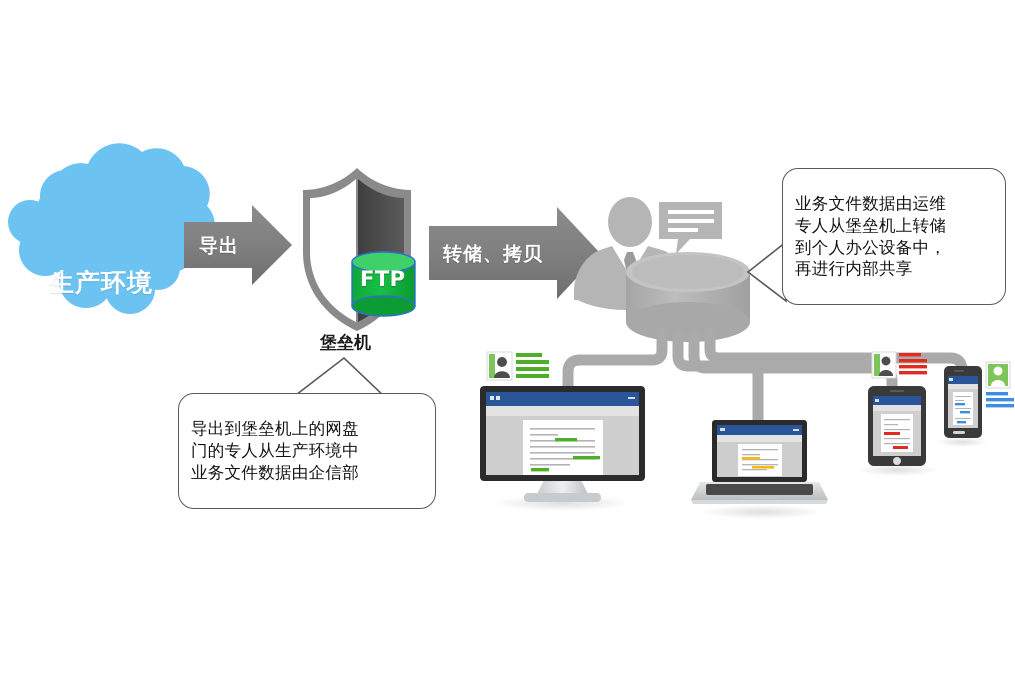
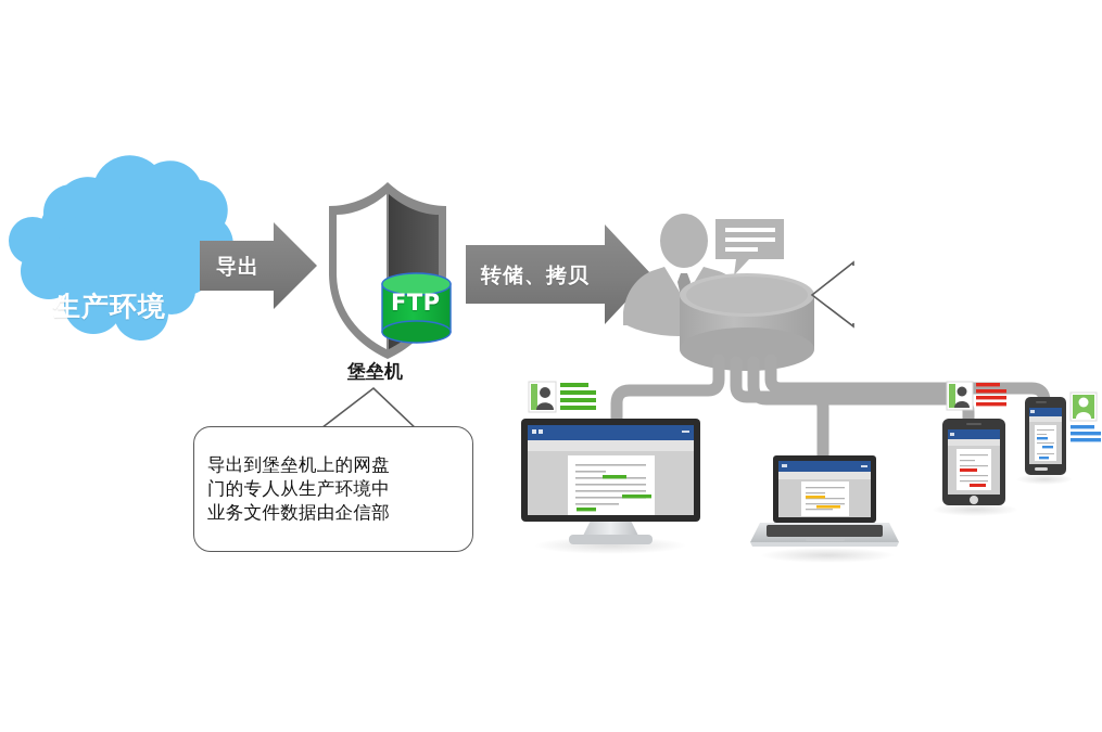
  生产环境
  导出
  转储、拷贝
  FTP
  堡垒机
  导出到堡垒机上的网盘
  门的专人从生产环境中
  业务文件数据由企信部
- 业务文件数据由运维
- 专人从堡垒机上转储
- 到个人办公设备中，
- 再进行内部共享
